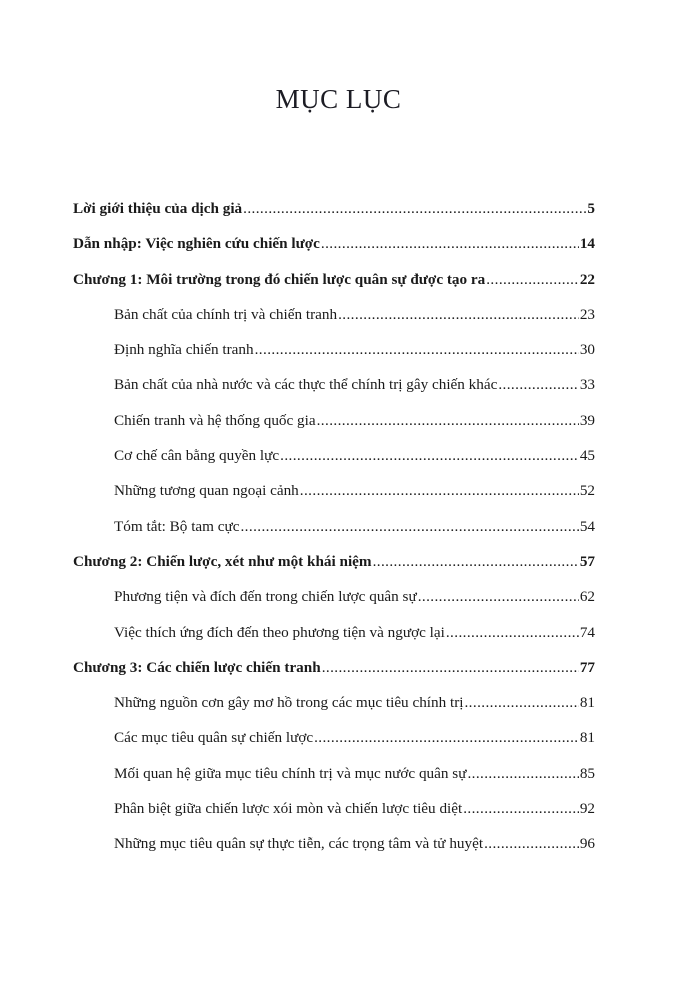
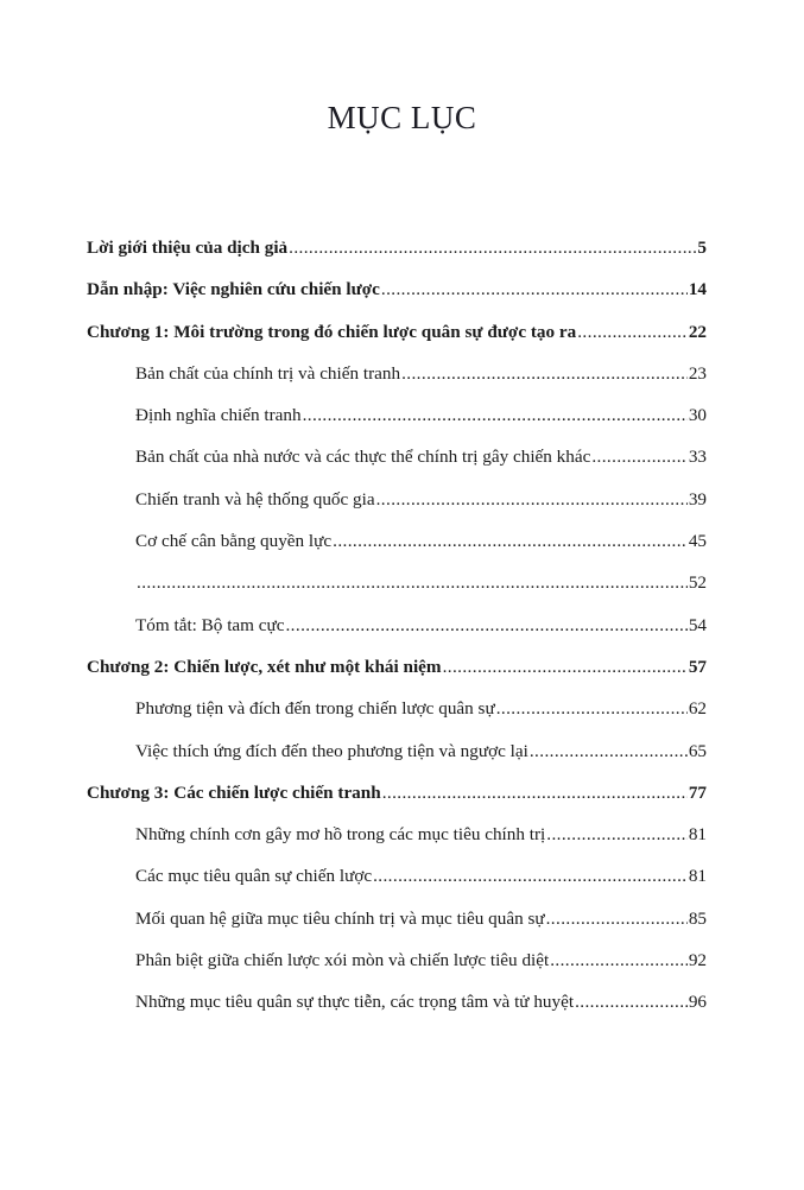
  MỤC LỤC
  Lời giới thiệu của dịch giả
  5
  Dẫn nhập: Việc nghiên cứu chiến lược
  14
  Chương 1: Môi trường trong đó chiến lược quân sự được tạo ra
  22
  Bản chất của chính trị và chiến tranh
  23
  Định nghĩa chiến tranh
  30
  Bản chất của nhà nước và các thực thể chính trị gây chiến khác
  33
  Chiến tranh và hệ thống quốc gia
  39
  Cơ chế cân bằng quyền lực
  45
- Những tương quan ngoại cảnh
  52
  Tóm tắt: Bộ tam cực
  54
  Chương 2: Chiến lược, xét như một khái niệm
  57
  Phương tiện và đích đến trong chiến lược quân sự
  62
  Việc thích ứng đích đến theo phương tiện và ngược lại
- 74
+ 65
  Chương 3: Các chiến lược chiến tranh
  77
- Những nguồn cơn gây mơ hồ trong các mục tiêu chính trị
+ Những chính cơn gây mơ hồ trong các mục tiêu chính trị
  81
  Các mục tiêu quân sự chiến lược
  81
- Mối quan hệ giữa mục tiêu chính trị và mục nước quân sự
+ Mối quan hệ giữa mục tiêu chính trị và mục tiêu quân sự
  85
  Phân biệt giữa chiến lược xói mòn và chiến lược tiêu diệt
  92
  Những mục tiêu quân sự thực tiễn, các trọng tâm và tử huyệt
  96
